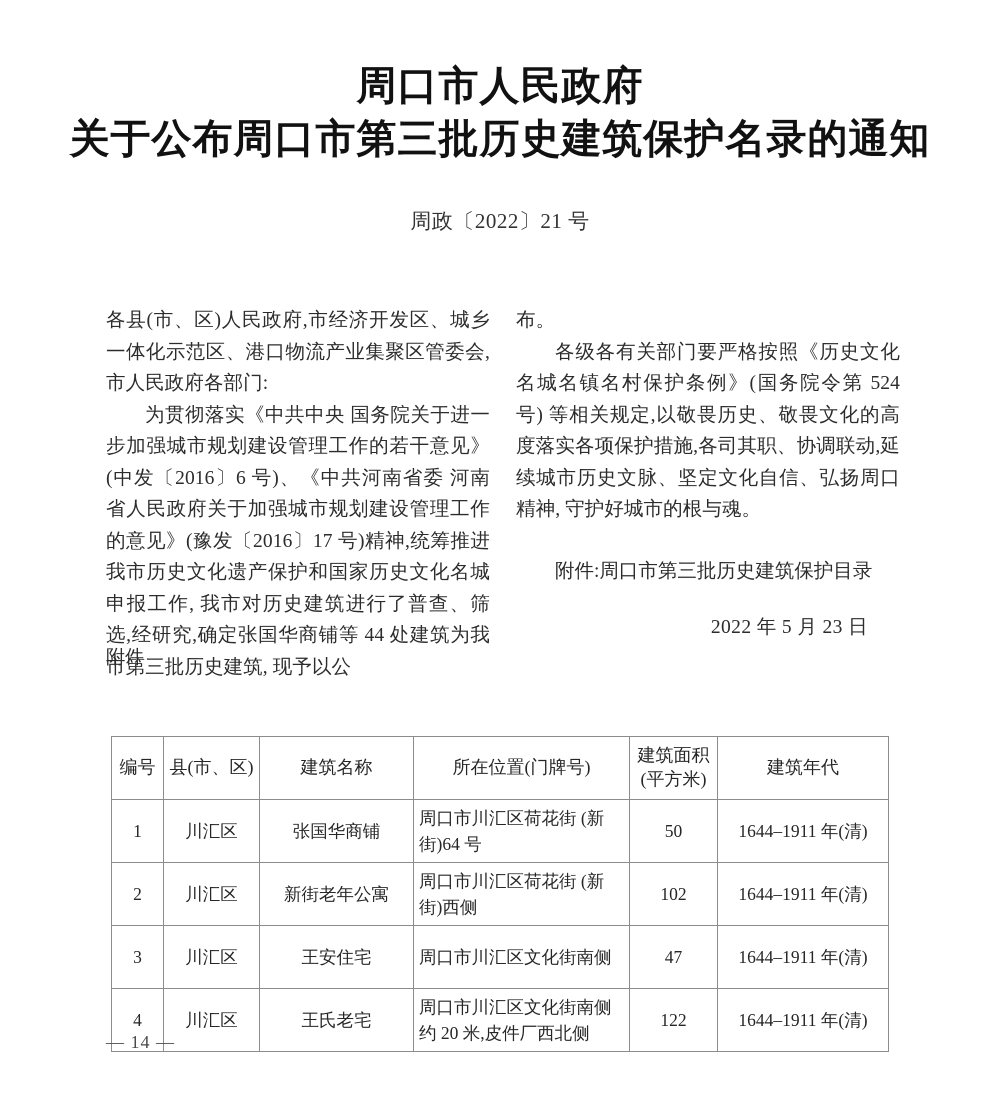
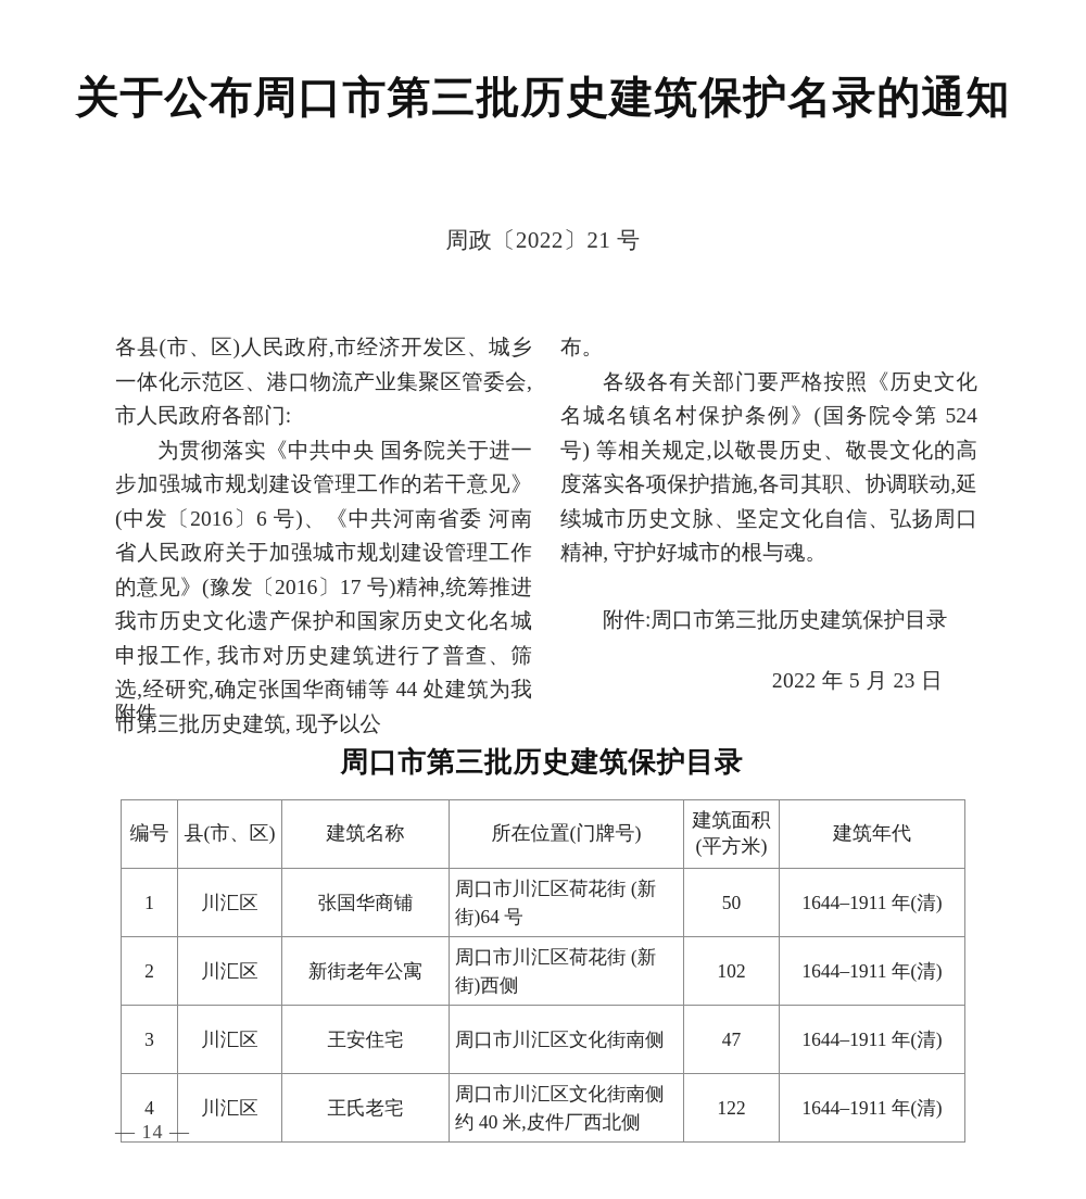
- 周口市人民政府
  关于公布周口市第三批历史建筑保护名录的通知
  周政〔2022〕21 号
  各县(市、区)人民政府,市经济开发区、城乡一体化示范区、港口物流产业集聚区管委会,市人民政府各部门:
  为贯彻落实《中共中央 国务院关于进一步加强城市规划建设管理工作的若干意见》(中发〔2016〕6 号)、《中共河南省委 河南省人民政府关于加强城市规划建设管理工作的意见》(豫发〔2016〕17 号)精神,统筹推进我市历史文化遗产保护和国家历史文化名城申报工作, 我市对历史建筑进行了普查、筛选,经研究,确定张国华商铺等 44 处建筑为我市第三批历史建筑, 现予以公
  布。
  各级各有关部门要严格按照《历史文化名城名镇名村保护条例》(国务院令第 524 号) 等相关规定,以敬畏历史、敬畏文化的高度落实各项保护措施,各司其职、协调联动,延续城市历史文脉、坚定文化自信、弘扬周口精神, 守护好城市的根与魂。
  附件:周口市第三批历史建筑保护目录
  2022 年 5 月 23 日
  附件
+ 周口市第三批历史建筑保护目录
  编号	县(市、区)	建筑名称	所在位置(门牌号)	建筑面积 (平方米)	建筑年代
  1	川汇区	张国华商铺	周口市川汇区荷花街 (新街)64 号	50	1644–1911 年(清)
  2	川汇区	新街老年公寓	周口市川汇区荷花街 (新街)西侧	102	1644–1911 年(清)
  3	川汇区	王安住宅	周口市川汇区文化街南侧	47	1644–1911 年(清)
- 4	川汇区	王氏老宅	周口市川汇区文化街南侧约 20 米,皮件厂西北侧	122	1644–1911 年(清)
+ 4	川汇区	王氏老宅	周口市川汇区文化街南侧约 40 米,皮件厂西北侧	122	1644–1911 年(清)
  — 14 —
